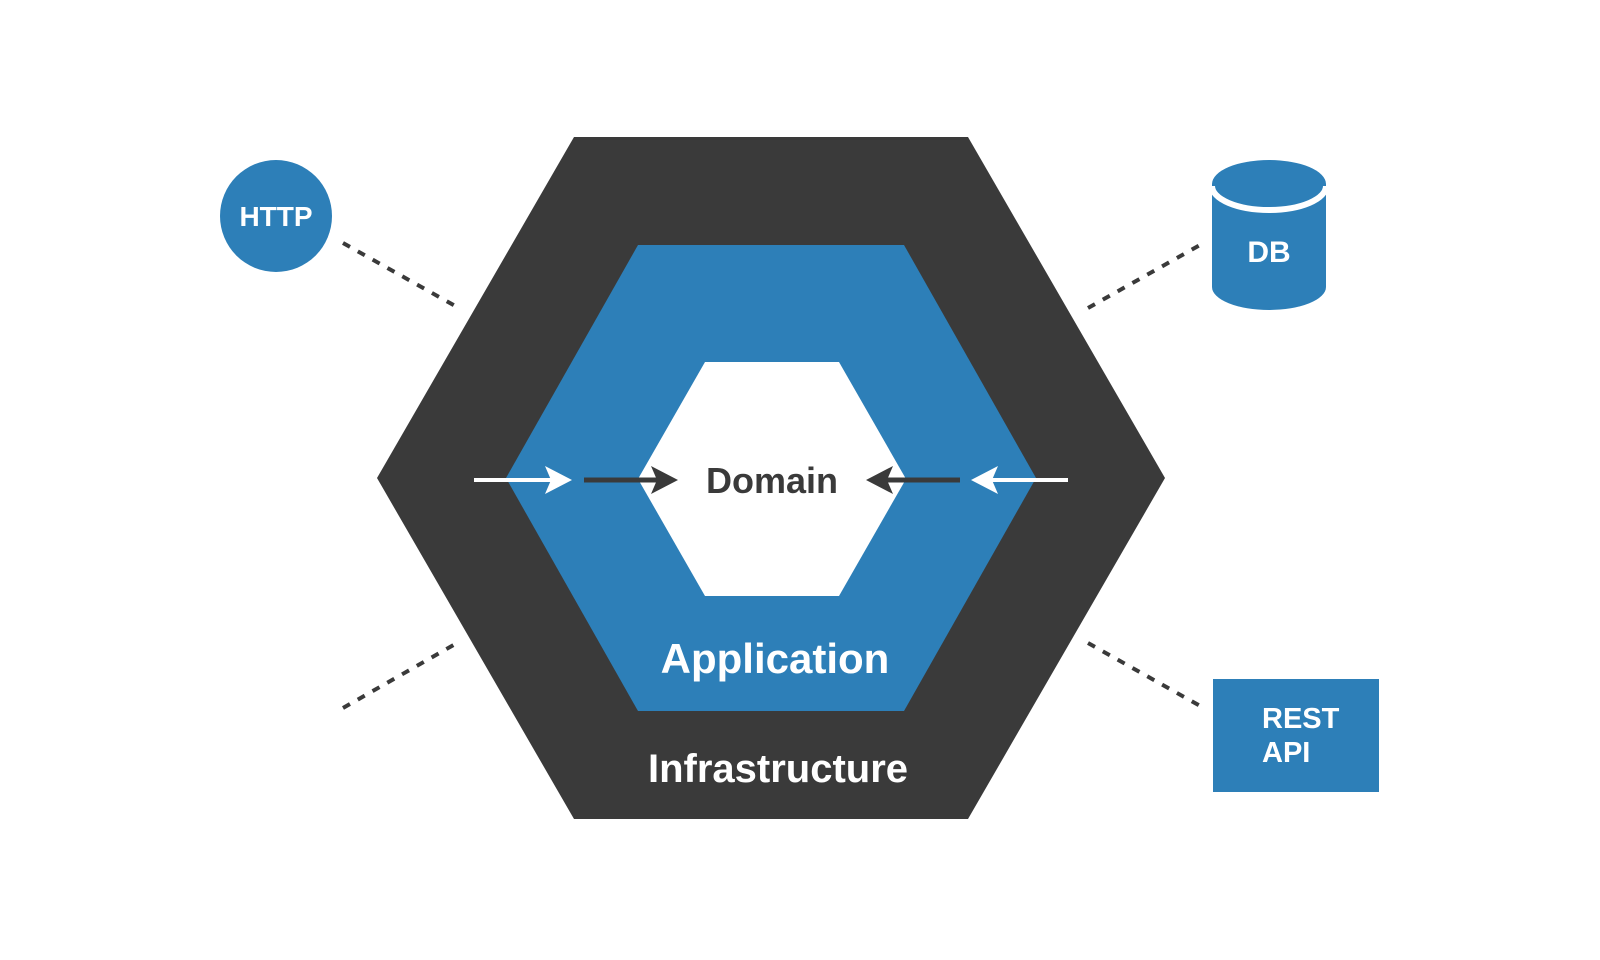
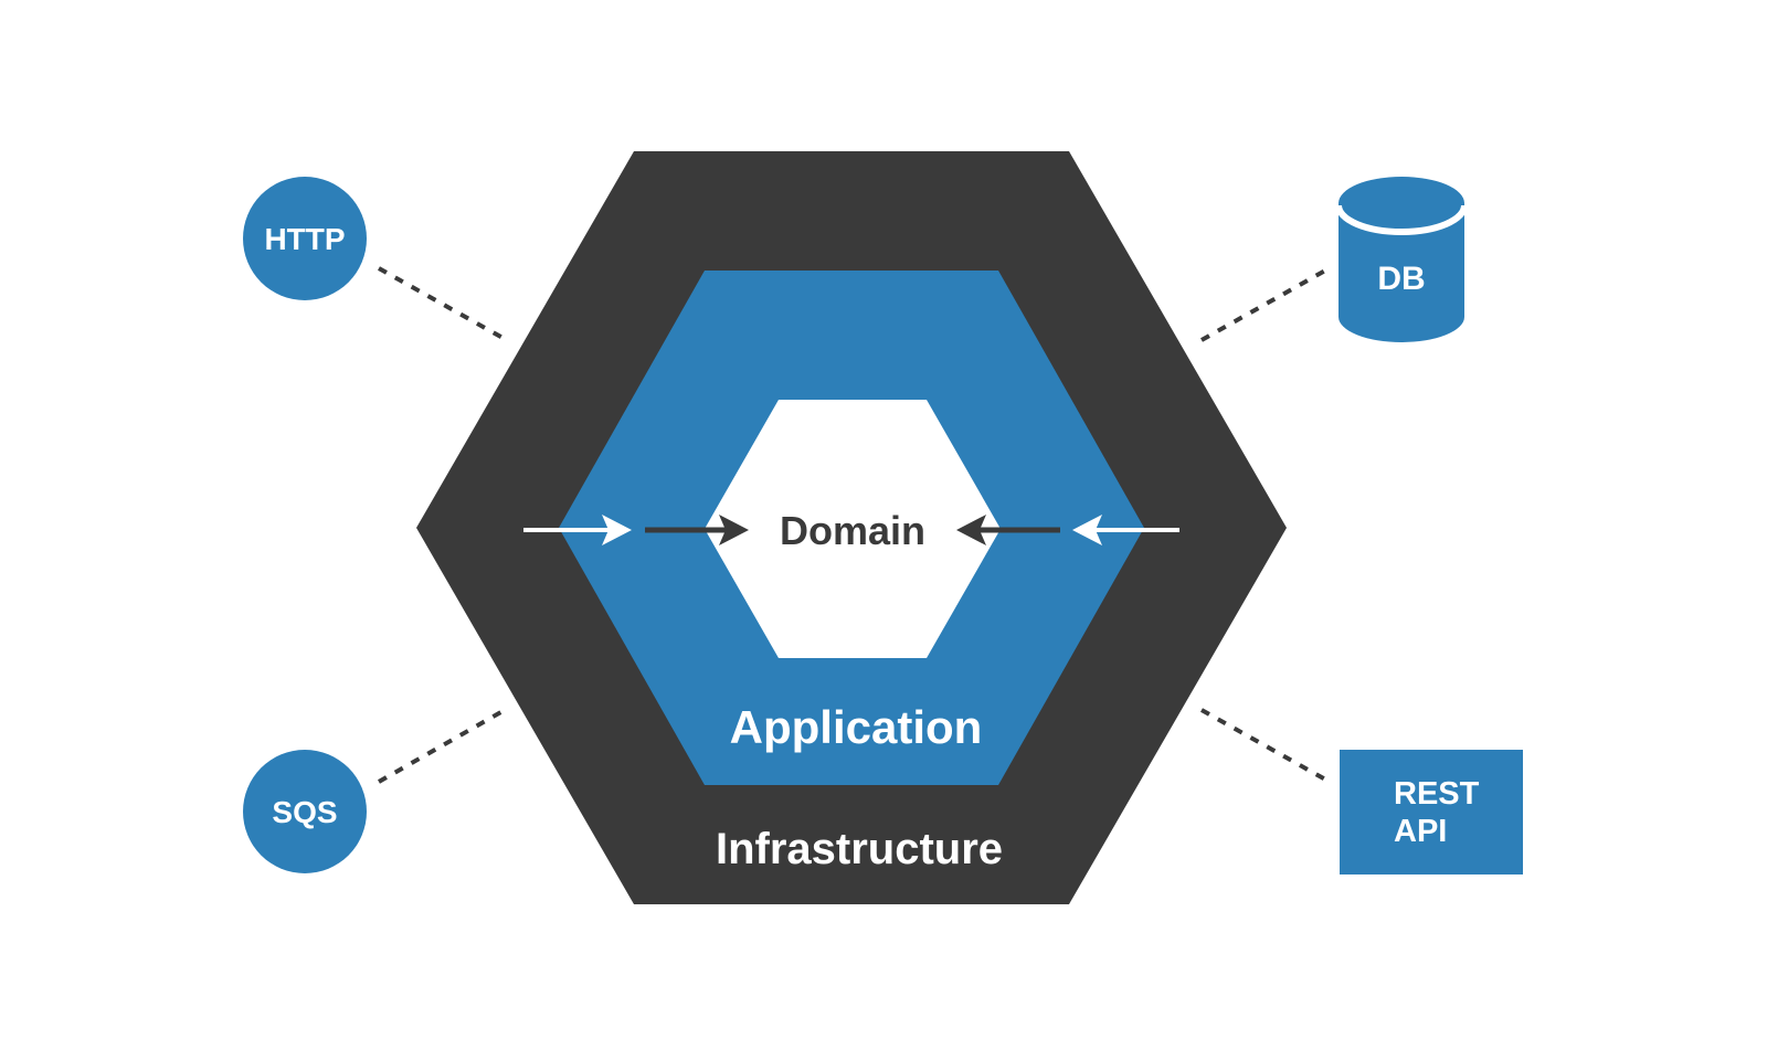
  Domain
  Application
  Infrastructure
  HTTP
+ SQS
  DB
  REST
  API
